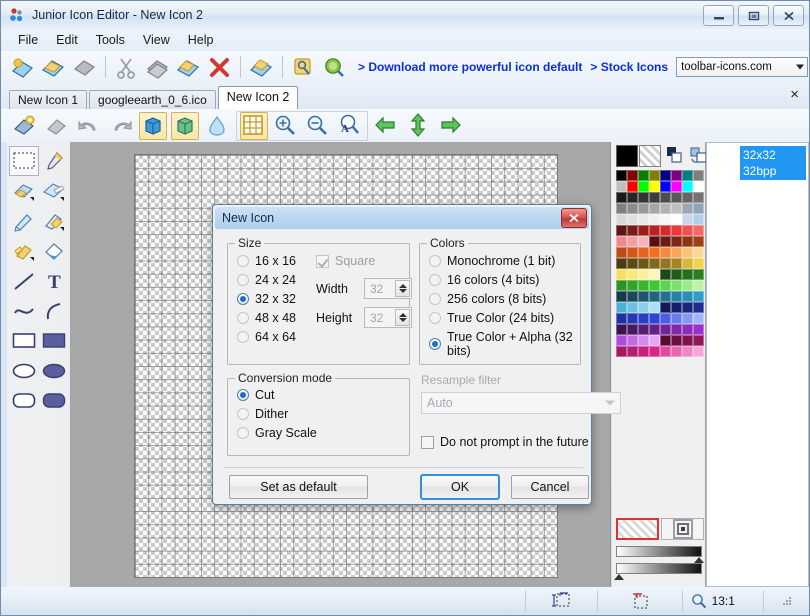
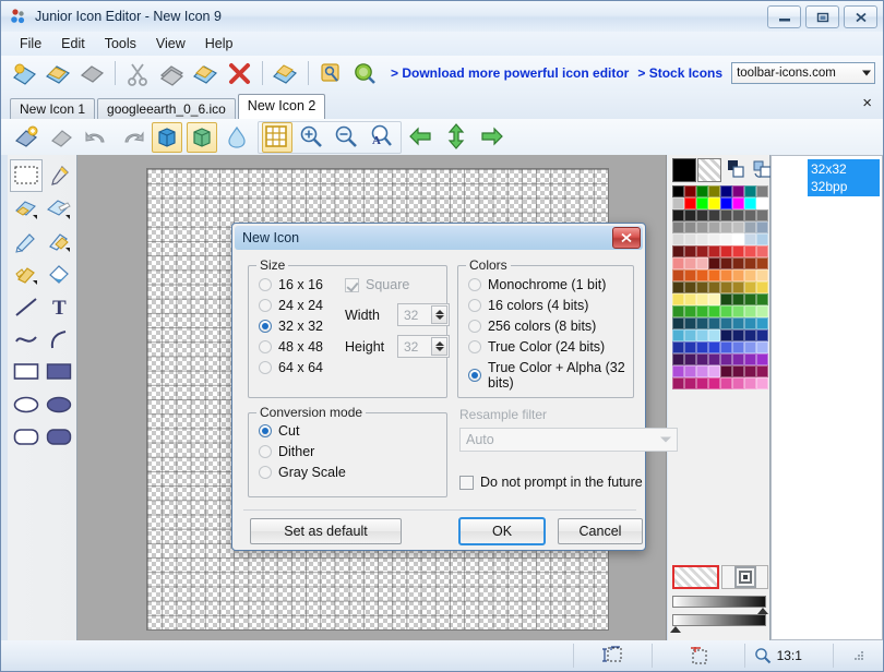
- Junior Icon Editor - New Icon 2
+ Junior Icon Editor - New Icon 9
  File
  Edit
  Tools
  View
  Help
- > Download more powerful icon default
+ > Download more powerful icon editor
  > Stock Icons
  toolbar-icons.com
  New Icon 1
  googleearth_0_6.ico
  New Icon 2
  ×
  A
  T
  32x32
  32bpp
  13:1
  New Icon
  Size
  16 x 16
  24 x 24
  32 x 32
  48 x 48
  64 x 64
  Square
  Width
  32
  Height
  32
  Colors
  Monochrome (1 bit)
  16 colors (4 bits)
  256 colors (8 bits)
  True Color (24 bits)
  True Color + Alpha (32 bits)
  Conversion mode
  Cut
  Dither
  Gray Scale
  Resample filter
  Auto
  Do not prompt in the future
  Set as default
  OK
  Cancel
